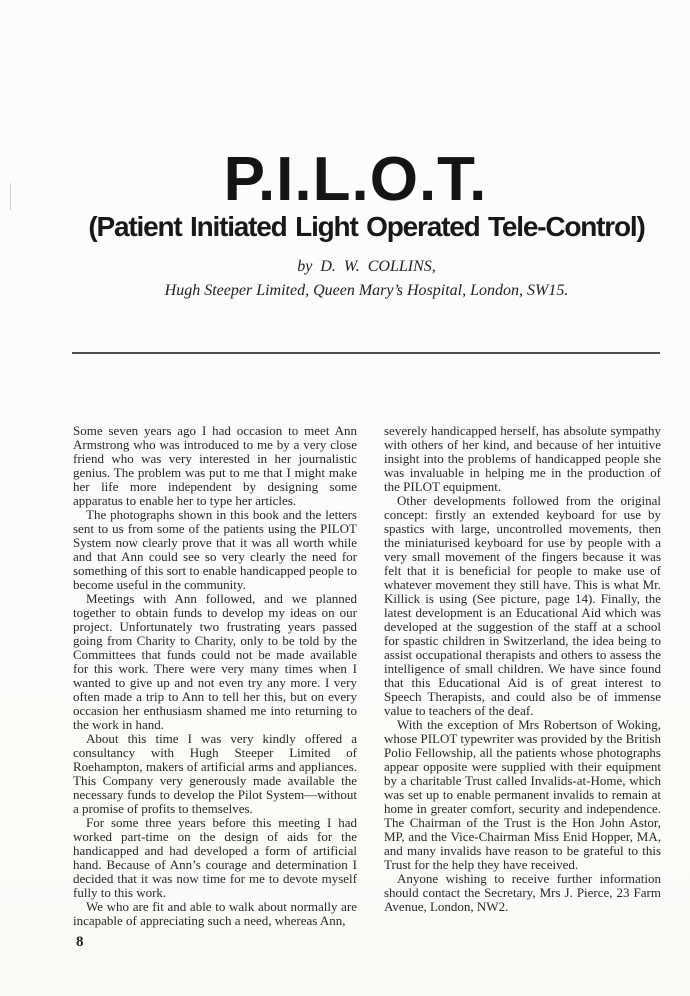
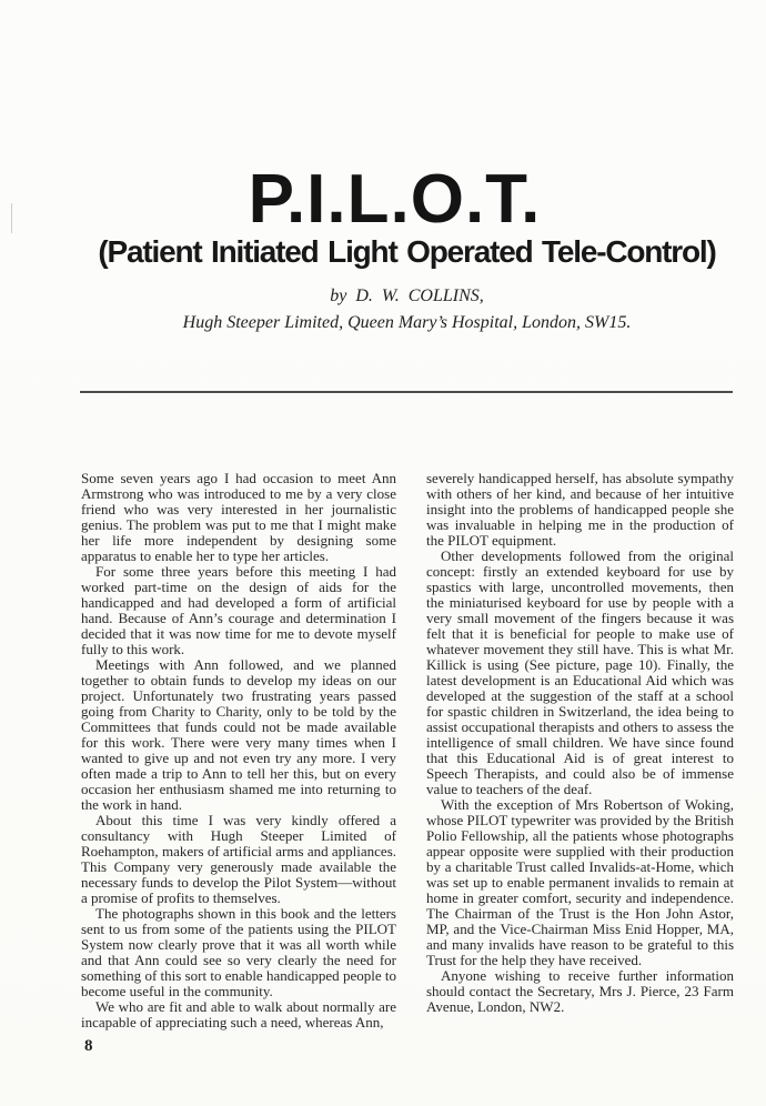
  P.I.L.O.T.
  (Patient Initiated Light Operated Tele-Control)
  by D. W. COLLINS,
  Hugh Steeper Limited, Queen Mary’s Hospital, London, SW15.
  Some seven years ago I had occasion to meet Ann Armstrong who was introduced to me by a very close friend who was very interested in her journalistic genius. The problem was put to me that I might make her life more independent by designing some apparatus to enable her to type her articles.
- The photographs shown in this book and the letters sent to us from some of the patients using the PILOT System now clearly prove that it was all worth while and that Ann could see so very clearly the need for something of this sort to enable handicapped people to become useful in the community.
+ For some three years before this meeting I had worked part-time on the design of aids for the handicapped and had developed a form of artificial hand. Because of Ann’s courage and determination I decided that it was now time for me to devote myself fully to this work.
  Meetings with Ann followed, and we planned together to obtain funds to develop my ideas on our project. Unfortunately two frustrating years passed going from Charity to Charity, only to be told by the Committees that funds could not be made available for this work. There were very many times when I wanted to give up and not even try any more. I very often made a trip to Ann to tell her this, but on every occasion her enthusiasm shamed me into returning to the work in hand.
  About this time I was very kindly offered a consultancy with Hugh Steeper Limited of Roehampton, makers of artificial arms and appliances. This Company very generously made available the necessary funds to develop the Pilot System—without a promise of profits to themselves.
- For some three years before this meeting I had worked part-time on the design of aids for the handicapped and had developed a form of artificial hand. Because of Ann’s courage and determination I decided that it was now time for me to devote myself fully to this work.
+ The photographs shown in this book and the letters sent to us from some of the patients using the PILOT System now clearly prove that it was all worth while and that Ann could see so very clearly the need for something of this sort to enable handicapped people to become useful in the community.
  We who are fit and able to walk about normally are incapable of appreciating such a need, whereas Ann,
  severely handicapped herself, has absolute sympathy with others of her kind, and because of her intuitive insight into the problems of handicapped people she was invaluable in helping me in the production of the PILOT equipment.
- Other developments followed from the original concept: firstly an extended keyboard for use by spastics with large, uncontrolled movements, then the miniaturised keyboard for use by people with a very small movement of the fingers because it was felt that it is beneficial for people to make use of whatever movement they still have. This is what Mr. Killick is using (See picture, page 14). Finally, the latest development is an Educational Aid which was developed at the suggestion of the staff at a school for spastic children in Switzerland, the idea being to assist occupational therapists and others to assess the intelligence of small children. We have since found that this Educational Aid is of great interest to Speech Therapists, and could also be of immense value to teachers of the deaf.
+ Other developments followed from the original concept: firstly an extended keyboard for use by spastics with large, uncontrolled movements, then the miniaturised keyboard for use by people with a very small movement of the fingers because it was felt that it is beneficial for people to make use of whatever movement they still have. This is what Mr. Killick is using (See picture, page 10). Finally, the latest development is an Educational Aid which was developed at the suggestion of the staff at a school for spastic children in Switzerland, the idea being to assist occupational therapists and others to assess the intelligence of small children. We have since found that this Educational Aid is of great interest to Speech Therapists, and could also be of immense value to teachers of the deaf.
- With the exception of Mrs Robertson of Woking, whose PILOT typewriter was provided by the British Polio Fellowship, all the patients whose photographs appear opposite were supplied with their equipment by a charitable Trust called Invalids-at-Home, which was set up to enable permanent invalids to remain at home in greater comfort, security and independence. The Chairman of the Trust is the Hon John Astor, MP, and the Vice-Chairman Miss Enid Hopper, MA, and many invalids have reason to be grateful to this Trust for the help they have received.
+ With the exception of Mrs Robertson of Woking, whose PILOT typewriter was provided by the British Polio Fellowship, all the patients whose photographs appear opposite were supplied with their production by a charitable Trust called Invalids-at-Home, which was set up to enable permanent invalids to remain at home in greater comfort, security and independence. The Chairman of the Trust is the Hon John Astor, MP, and the Vice-Chairman Miss Enid Hopper, MA, and many invalids have reason to be grateful to this Trust for the help they have received.
  Anyone wishing to receive further information should contact the Secretary, Mrs J. Pierce, 23 Farm Avenue, London, NW2.
  8
